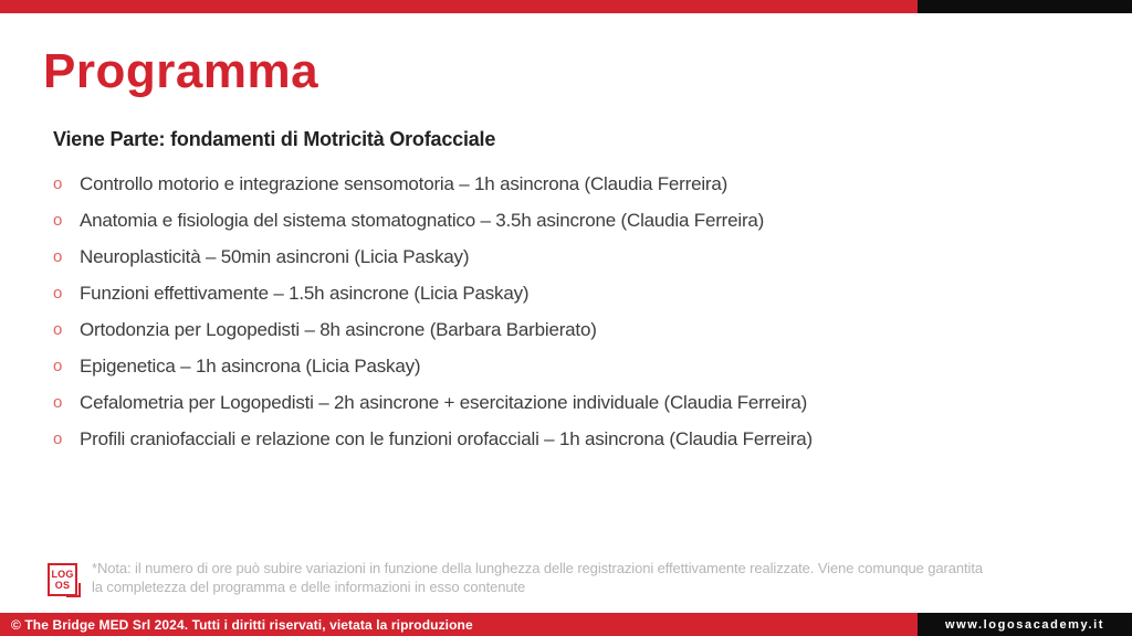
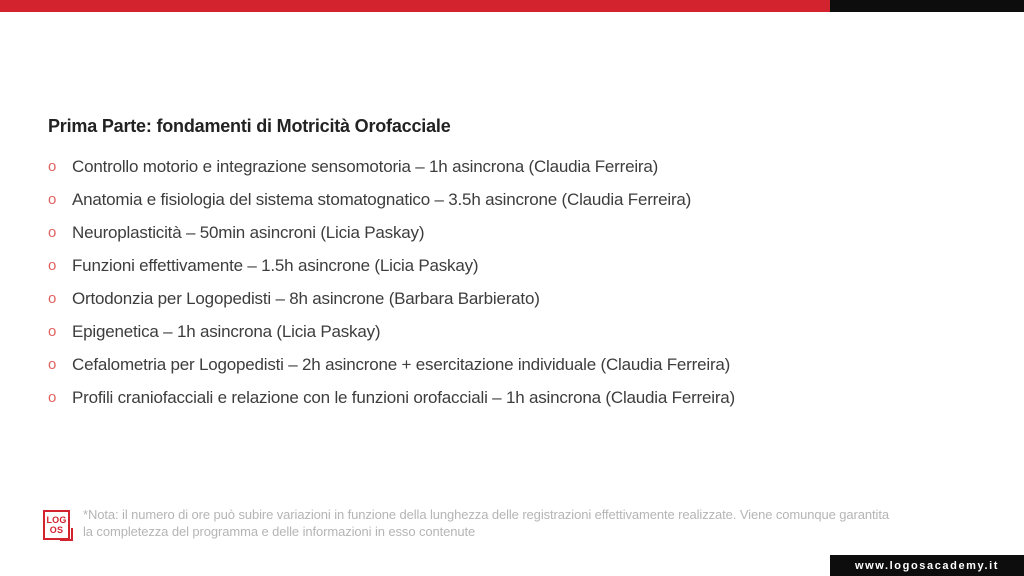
- Programma
- Viene Parte: fondamenti di Motricità Orofacciale
+ Prima Parte: fondamenti di Motricità Orofacciale
  o
  Controllo motorio e integrazione sensomotoria – 1h asincrona (Claudia Ferreira)
  o
  Anatomia e fisiologia del sistema stomatognatico – 3.5h asincrone (Claudia Ferreira)
  o
  Neuroplasticità – 50min asincroni (Licia Paskay)
  o
  Funzioni effettivamente – 1.5h asincrone (Licia Paskay)
  o
  Ortodonzia per Logopedisti – 8h asincrone (Barbara Barbierato)
  o
  Epigenetica – 1h asincrona (Licia Paskay)
  o
  Cefalometria per Logopedisti – 2h asincrone + esercitazione individuale (Claudia Ferreira)
  o
  Profili craniofacciali e relazione con le funzioni orofacciali – 1h asincrona (Claudia Ferreira)
  *Nota: il numero di ore può subire variazioni in funzione della lunghezza delle registrazioni effettivamente realizzate. Viene comunque garantita
  la completezza del programma e delle informazioni in esso contenute
  LOG
  OS
- © The Bridge MED Srl 2024. Tutti i diritti riservati, vietata la riproduzione
  www.logosacademy.it
